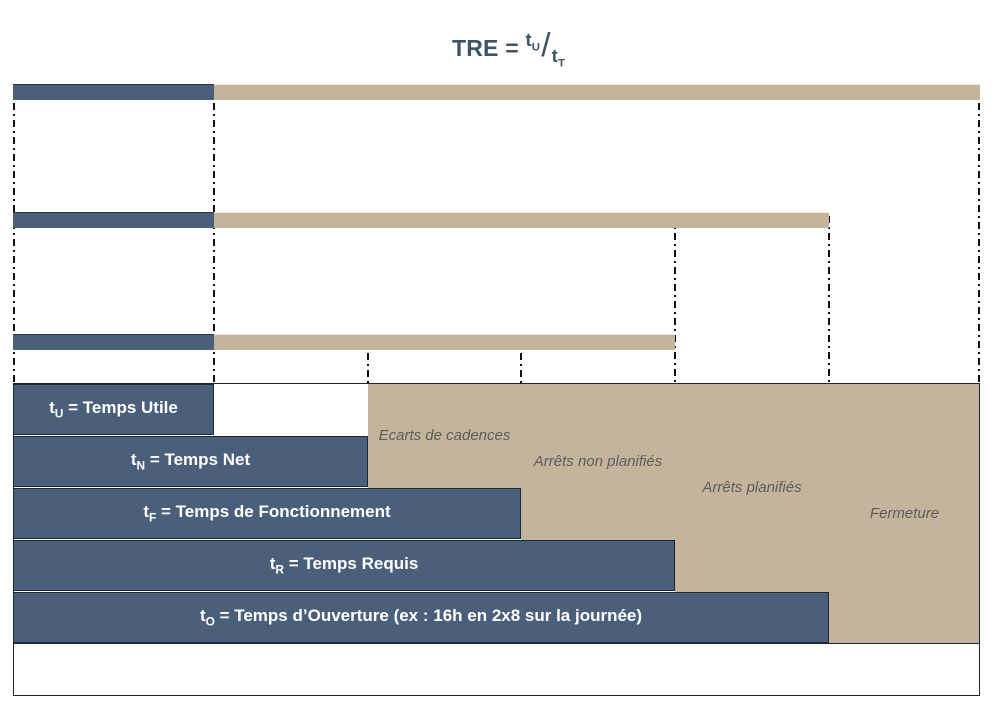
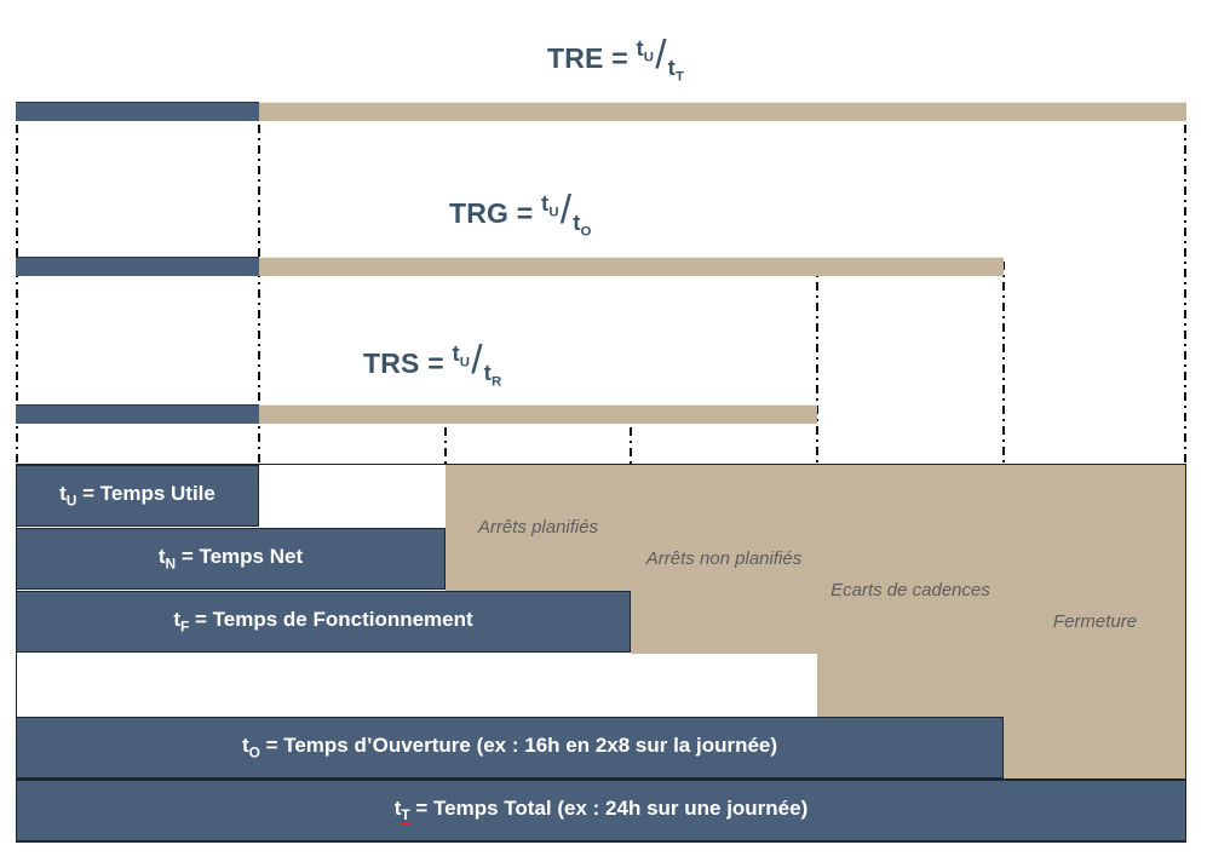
  TRE = tU/tT
+ TRG = tU/tO
+ TRS = tU/tR
- Ecarts de cadences
+ Arrêts planifiés
  Arrêts non planifiés
- Arrêts planifiés
+ Ecarts de cadences
  Fermeture
  tU = Temps Utile
  tN = Temps Net
  tF = Temps de Fonctionnement
- tR = Temps Requis
  tO = Temps d’Ouverture (ex : 16h en 2x8 sur la journée)
+ tT = Temps Total (ex : 24h sur une journée)
